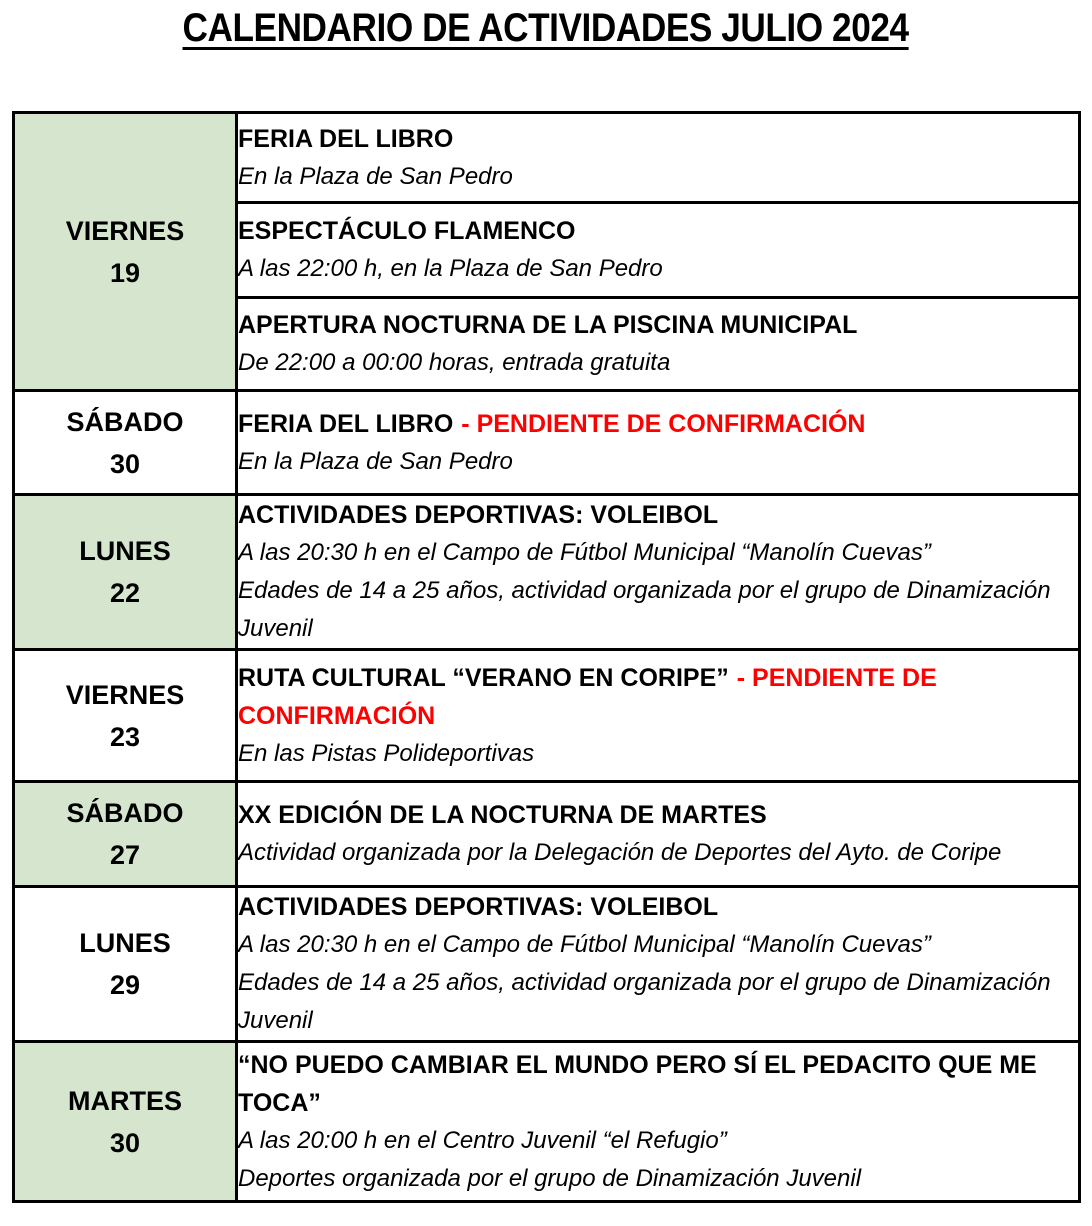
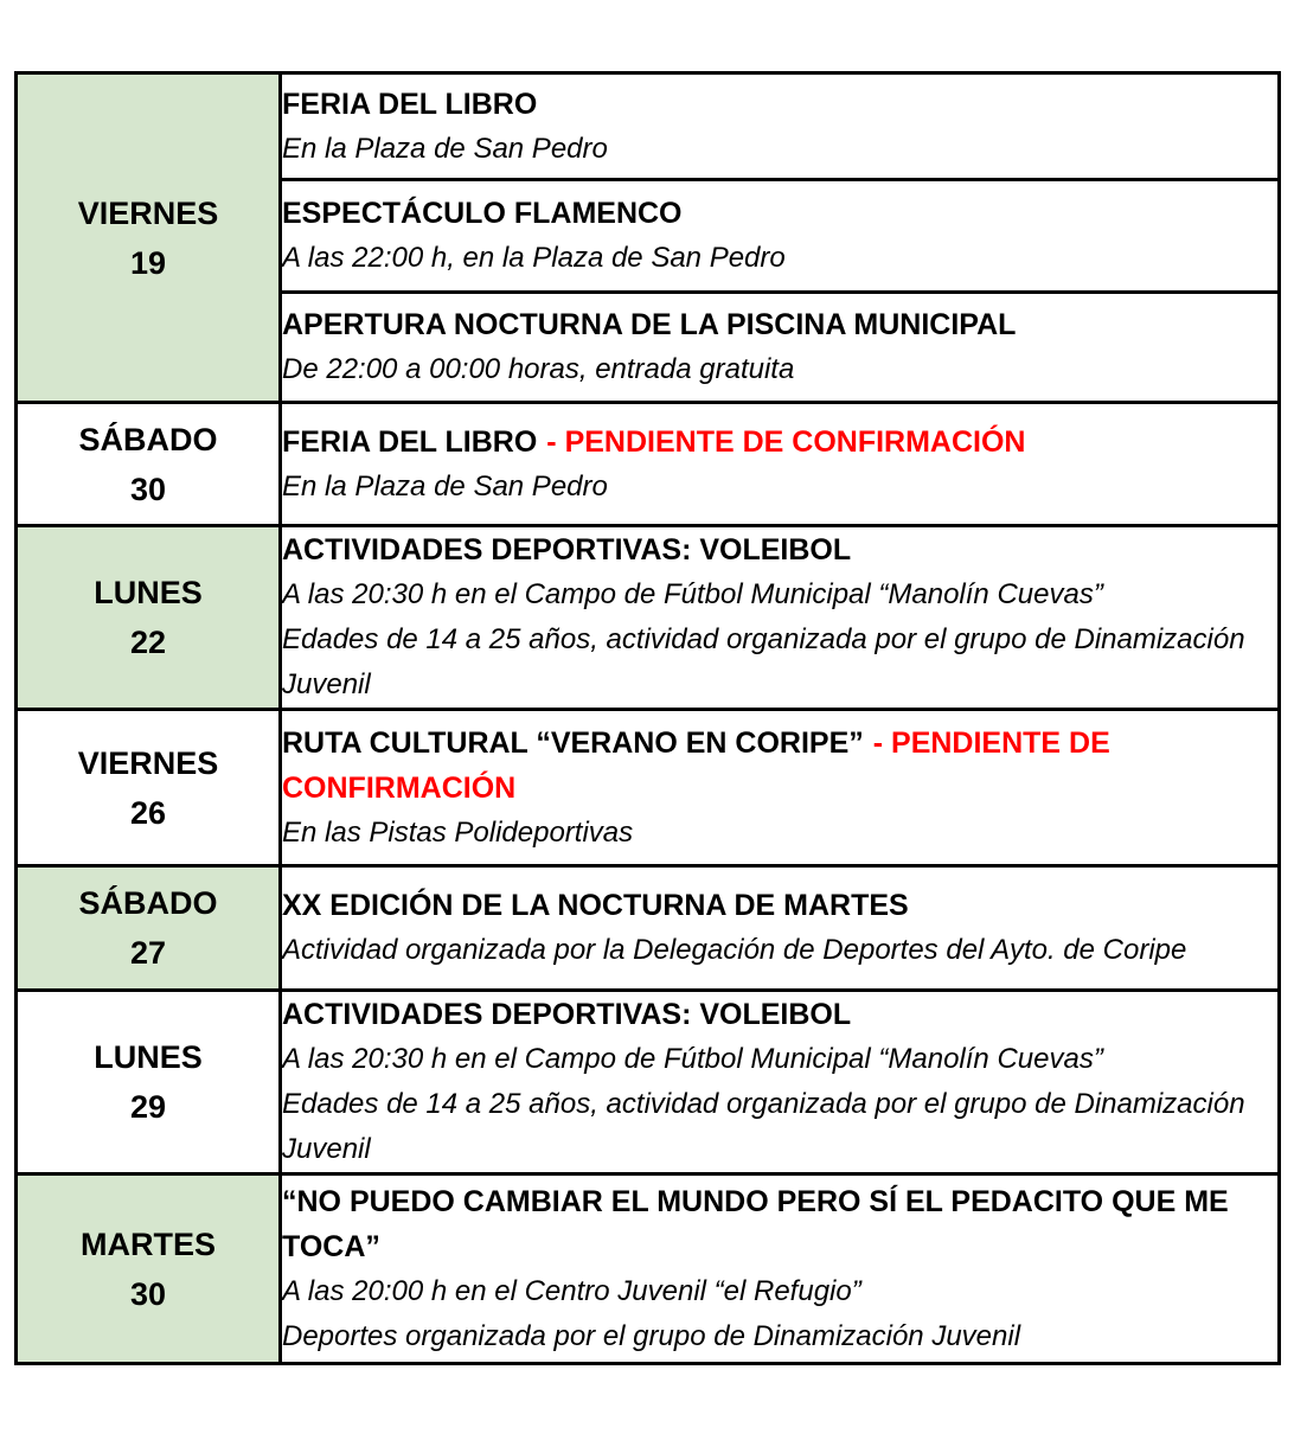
- CALENDARIO DE ACTIVIDADES JULIO 2024
  VIERNES 19	FERIA DEL LIBRO En la Plaza de San Pedro
  ESPECTÁCULO FLAMENCO A las 22:00 h, en la Plaza de San Pedro
  APERTURA NOCTURNA DE LA PISCINA MUNICIPAL De 22:00 a 00:00 horas, entrada gratuita
  SÁBADO 30	FERIA DEL LIBRO - PENDIENTE DE CONFIRMACIÓN En la Plaza de San Pedro
  LUNES 22	ACTIVIDADES DEPORTIVAS: VOLEIBOL A las 20:30 h en el Campo de Fútbol Municipal “Manolín Cuevas” Edades de 14 a 25 años, actividad organizada por el grupo de Dinamización Juvenil
- VIERNES 23	RUTA CULTURAL “VERANO EN CORIPE” - PENDIENTE DE CONFIRMACIÓN En las Pistas Polideportivas
+ VIERNES 26	RUTA CULTURAL “VERANO EN CORIPE” - PENDIENTE DE CONFIRMACIÓN En las Pistas Polideportivas
  SÁBADO 27	XX EDICIÓN DE LA NOCTURNA DE MARTES Actividad organizada por la Delegación de Deportes del Ayto. de Coripe
  LUNES 29	ACTIVIDADES DEPORTIVAS: VOLEIBOL A las 20:30 h en el Campo de Fútbol Municipal “Manolín Cuevas” Edades de 14 a 25 años, actividad organizada por el grupo de Dinamización Juvenil
  MARTES 30	“NO PUEDO CAMBIAR EL MUNDO PERO SÍ EL PEDACITO QUE ME TOCA” A las 20:00 h en el Centro Juvenil “el Refugio” Deportes organizada por el grupo de Dinamización Juvenil
